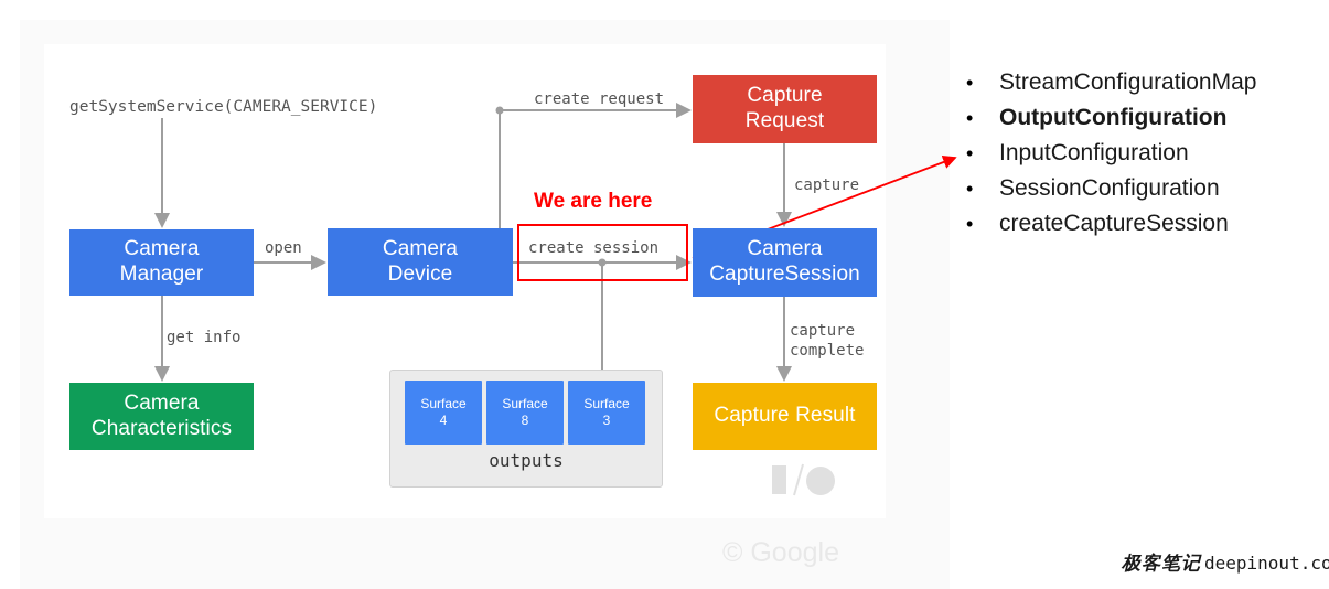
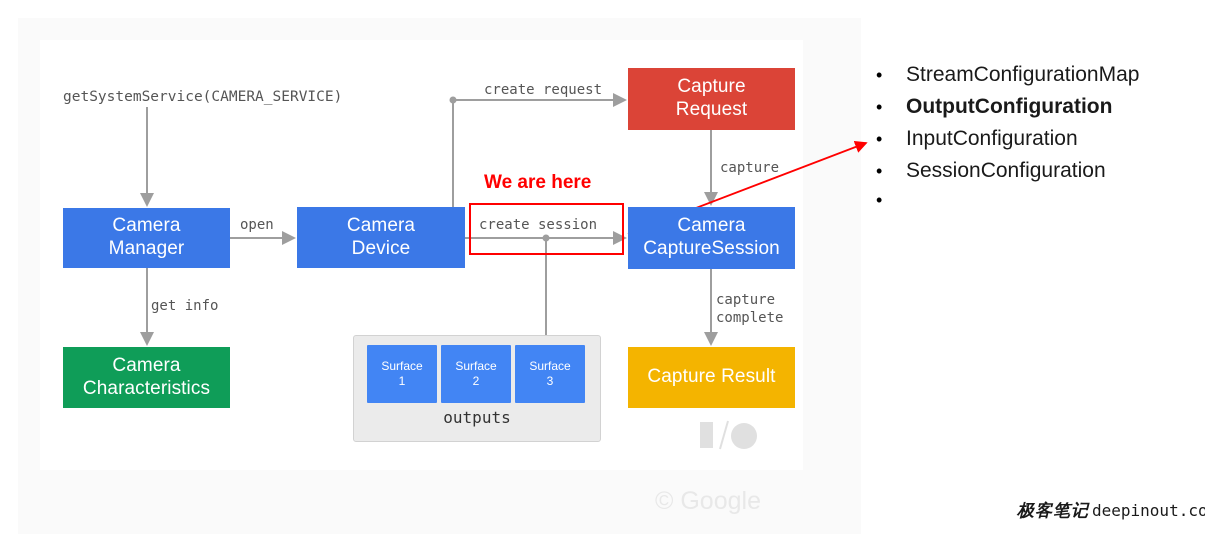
  Camera
  Manager
  Camera
  Device
  Capture
  Request
  Camera
  CaptureSession
  Camera
  Characteristics
  Capture Result
  Surface
- 4
+ 1
  Surface
- 8
+ 2
  Surface
  3
  outputs
  getSystemService(CAMERA_SERVICE)
  open
  create request
  get info
  capture
  capture
  complete
  create session
  We are here
  •
  StreamConfigurationMap
  •
  OutputConfiguration
  •
  InputConfiguration
  •
  SessionConfiguration
  •
- createCaptureSession
  极客笔记
  deepinout.co
